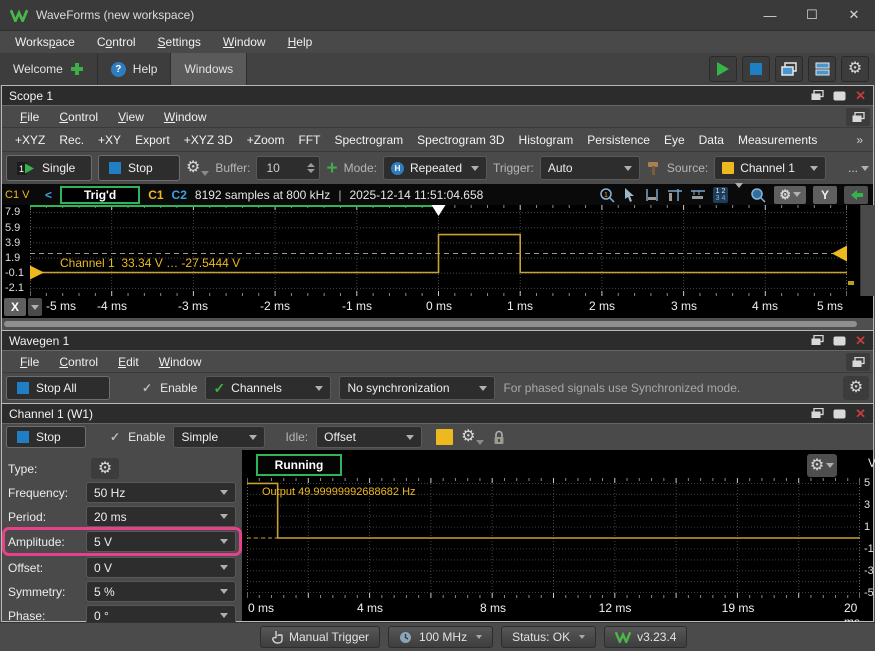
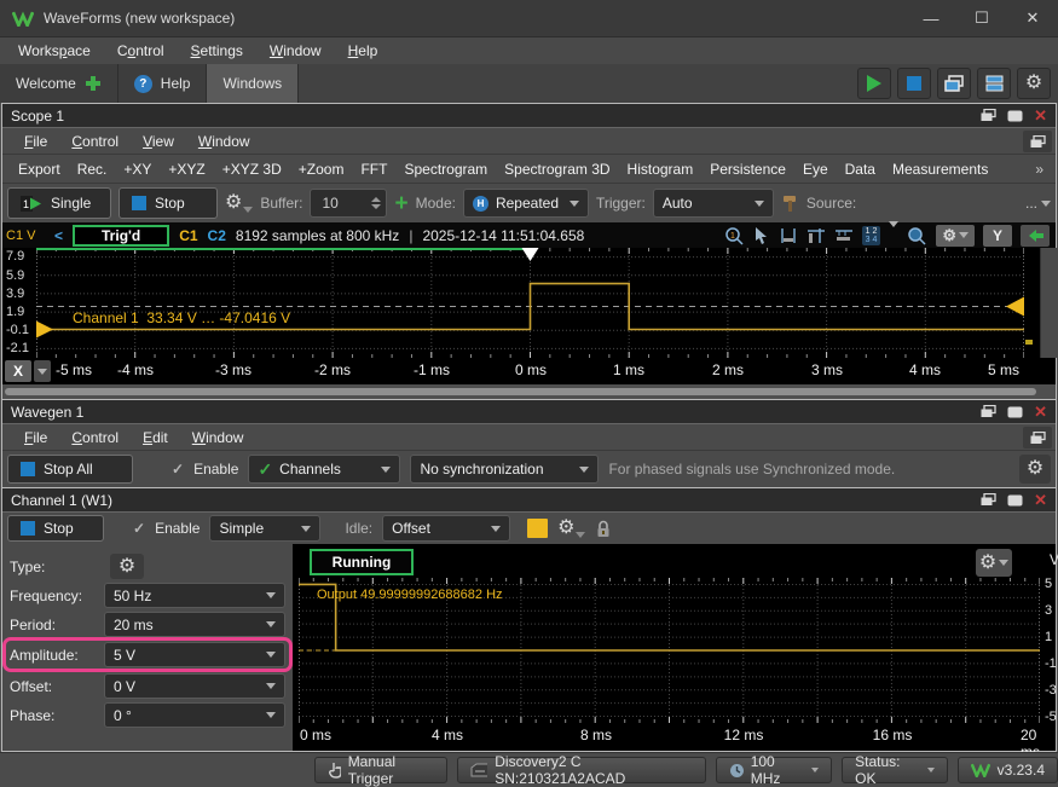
  WaveForms (new workspace)
  —
  ☐
  ✕
  Workspace
  Control
  Settings
  Window
  Help
  Welcome
  ?
  Help
  Windows
  ⚙
  Scope 1
  ✕
  File
  Control
  View
  Window
- +XYZ
+ Export
  Rec.
  +XY
- Export
+ +XYZ
  +XYZ 3D
  +Zoom
  FFT
  Spectrogram
  Spectrogram 3D
  Histogram
  Persistence
  Eye
  Data
  Measurements
  »
  1
  Single
  Stop
  ⚙
  Buffer:
  10
  +
  Mode:
  H
  Repeated
  Trigger:
  Auto
  Source:
- Channel 1
  ...
  C1 V
  <
  Trig'd
  C1
  C2
  8192 samples at 800 kHz
  |
  2025-12-14 11:51:04.658
  ⚙
  Y
  7.9
  5.9
  3.9
  1.9
  -0.1
  -2.1
- Channel 1 33.34 V … -27.5444 V
+ Channel 1 33.34 V … -47.0416 V
  X
  -5 ms
  -4 ms
  -3 ms
  -2 ms
  -1 ms
  0 ms
  1 ms
  2 ms
  3 ms
  4 ms
  5 ms
  Wavegen 1
  ✕
  File
  Control
  Edit
  Window
  Stop All
  ✓
  Enable
  ✓
  Channels
  No synchronization
  For phased signals use Synchronized mode.
  ⚙
  Channel 1 (W1)
  ✕
  Stop
  ✓
  Enable
  Simple
  Idle:
  Offset
  ⚙
  Type:
  ⚙
  Frequency:
  50 Hz
  Period:
  20 ms
  Amplitude:
  5 V
  Offset:
  0 V
- Symmetry:
- 5 %
  Phase:
  0 °
  Running
  Output 49.99999992688682 Hz
  ⚙
  V
  5
  3
  1
  -1
  -3
  -5
  0 ms
  4 ms
  8 ms
  12 ms
- 19 ms
+ 16 ms
  Manual Trigger
+ Discovery2 C SN:210321A2ACAD
  100 MHz
  Status: OK
  v3.23.4
